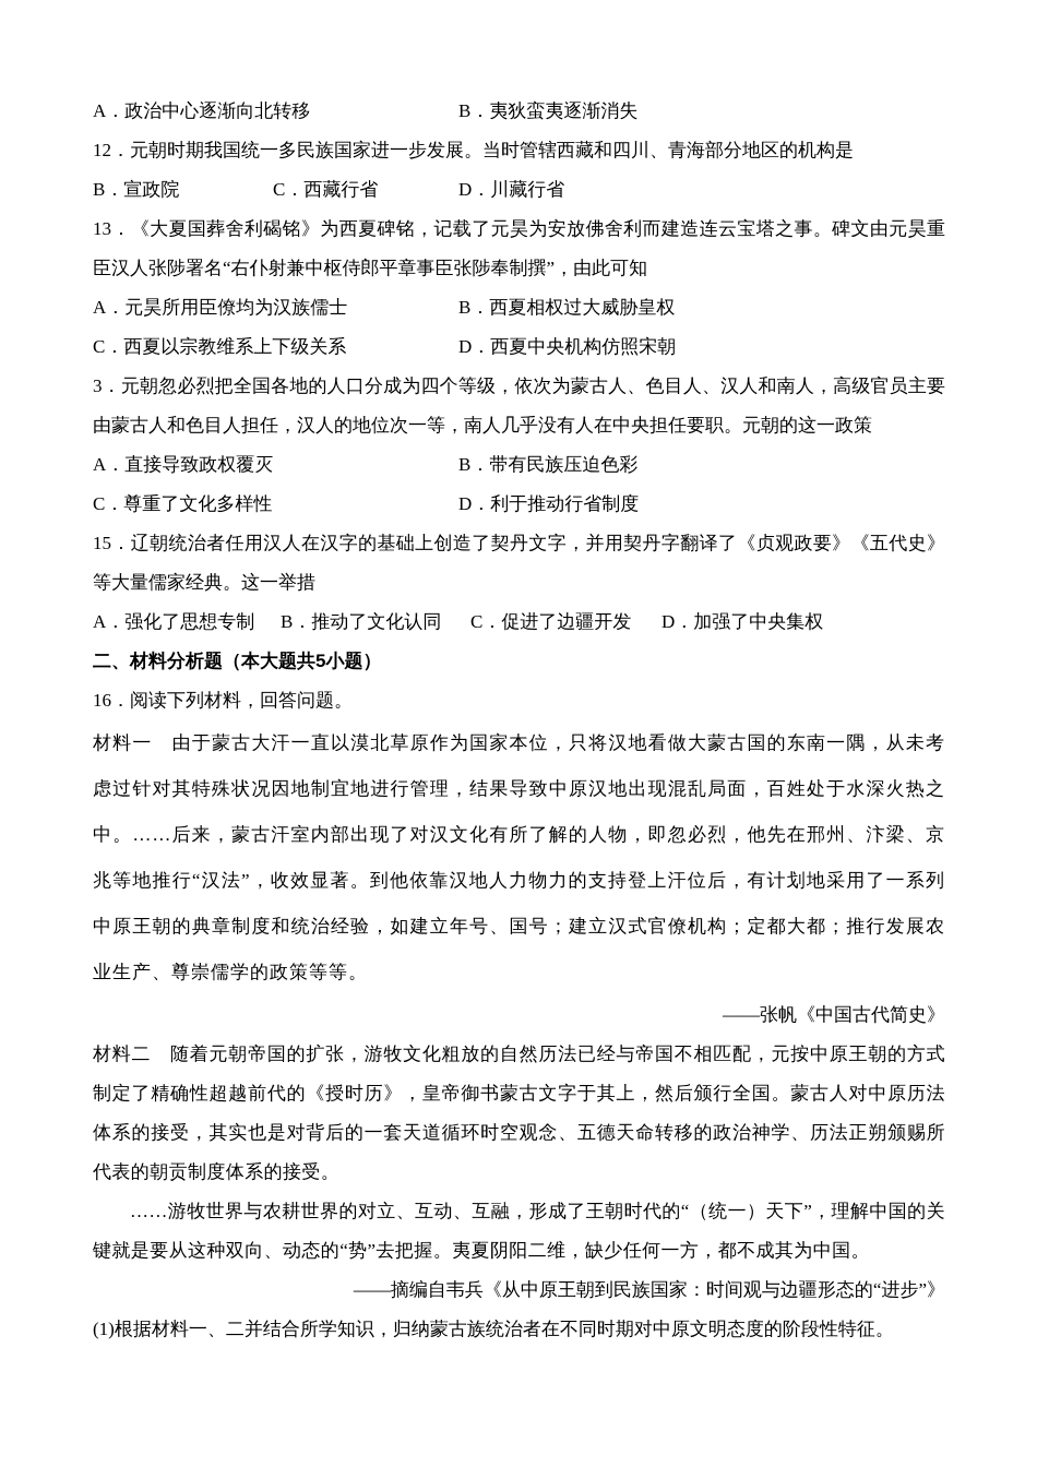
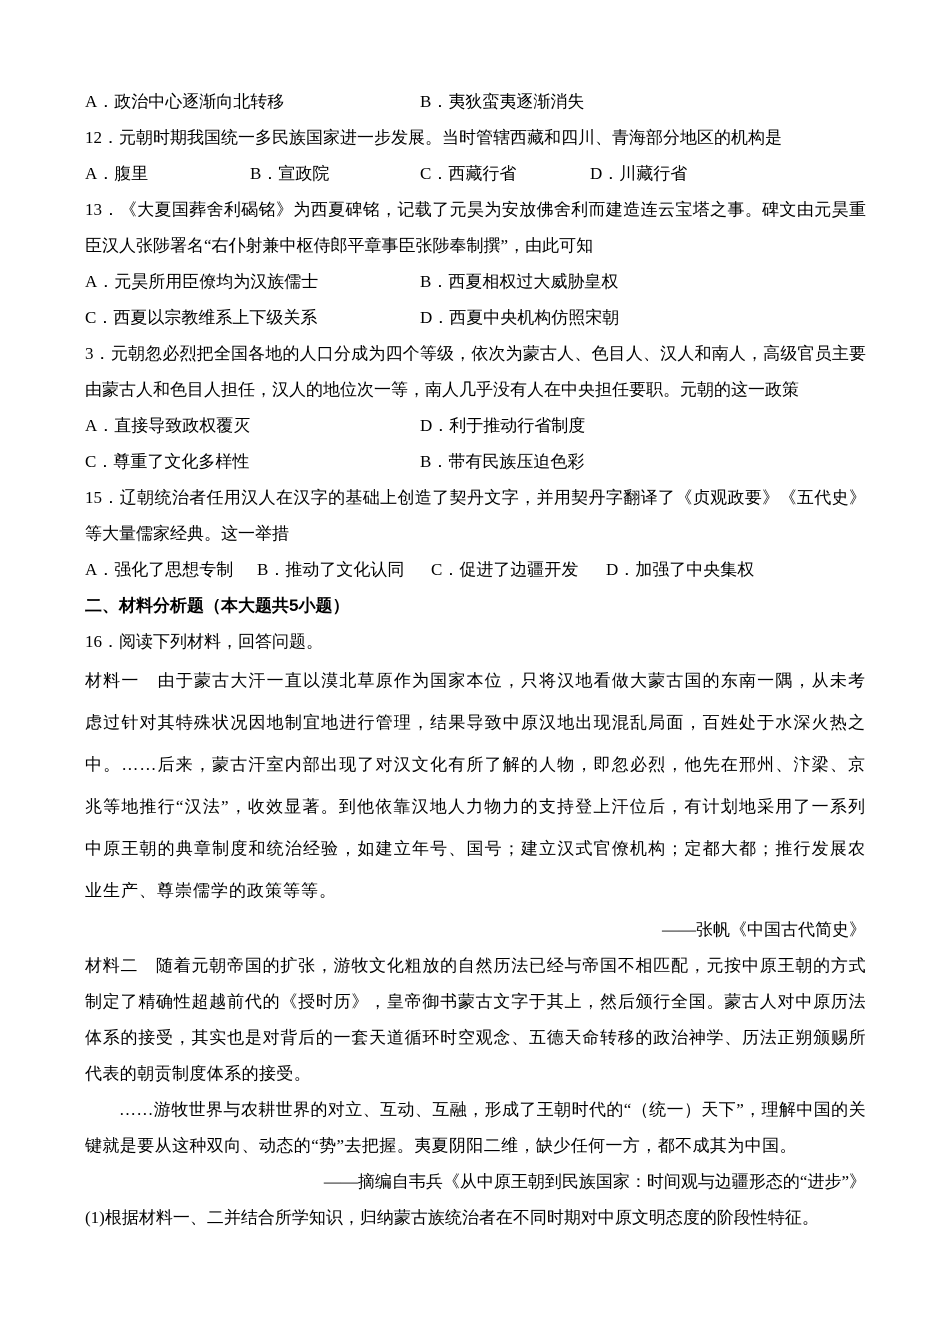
  A．政治中心逐渐向北转移
  B．夷狄蛮夷逐渐消失
  12．元朝时期我国统一多民族国家进一步发展。当时管辖西藏和四川、青海部分地区的机构是
+ A．腹里
  B．宣政院
  C．西藏行省
  D．川藏行省
  13．《大夏国葬舍利碣铭》为西夏碑铭，记载了元昊为安放佛舍利而建造连云宝塔之事。碑文由元昊重臣汉人张陟署名“右仆射兼中枢侍郎平章事臣张陟奉制撰”，由此可知
  A．元昊所用臣僚均为汉族儒士
  B．西夏相权过大威胁皇权
  C．西夏以宗教维系上下级关系
  D．西夏中央机构仿照宋朝
  3．元朝忽必烈把全国各地的人口分成为四个等级，依次为蒙古人、色目人、汉人和南人，高级官员主要由蒙古人和色目人担任，汉人的地位次一等，南人几乎没有人在中央担任要职。元朝的这一政策
  A．直接导致政权覆灭
- B．带有民族压迫色彩
+ D．利于推动行省制度
  C．尊重了文化多样性
- D．利于推动行省制度
+ B．带有民族压迫色彩
  15．辽朝统治者任用汉人在汉字的基础上创造了契丹文字，并用契丹字翻译了《贞观政要》《五代史》等大量儒家经典。这一举措
  A．强化了思想专制
  B．推动了文化认同
  C．促进了边疆开发
  D．加强了中央集权
  二、材料分析题（本大题共5小题）
  16．阅读下列材料，回答问题。
  材料一 由于蒙古大汗一直以漠北草原作为国家本位，只将汉地看做大蒙古国的东南一隅，从未考虑过针对其特殊状况因地制宜地进行管理，结果导致中原汉地出现混乱局面，百姓处于水深火热之中。……后来，蒙古汗室内部出现了对汉文化有所了解的人物，即忽必烈，他先在邢州、汴梁、京兆等地推行“汉法”，收效显著。到他依靠汉地人力物力的支持登上汗位后，有计划地采用了一系列中原王朝的典章制度和统治经验，如建立年号、国号；建立汉式官僚机构；定都大都；推行发展农业生产、尊崇儒学的政策等等。
  ——张帆《中国古代简史》
  材料二 随着元朝帝国的扩张，游牧文化粗放的自然历法已经与帝国不相匹配，元按中原王朝的方式制定了精确性超越前代的《授时历》，皇帝御书蒙古文字于其上，然后颁行全国。蒙古人对中原历法体系的接受，其实也是对背后的一套天道循环时空观念、五德天命转移的政治神学、历法正朔颁赐所代表的朝贡制度体系的接受。
  ……游牧世界与农耕世界的对立、互动、互融，形成了王朝时代的“（统一）天下”，理解中国的关键就是要从这种双向、动态的“势”去把握。夷夏阴阳二维，缺少任何一方，都不成其为中国。
  ——摘编自韦兵《从中原王朝到民族国家：时间观与边疆形态的“进步”》
  (1)根据材料一、二并结合所学知识，归纳蒙古族统治者在不同时期对中原文明态度的阶段性特征。
